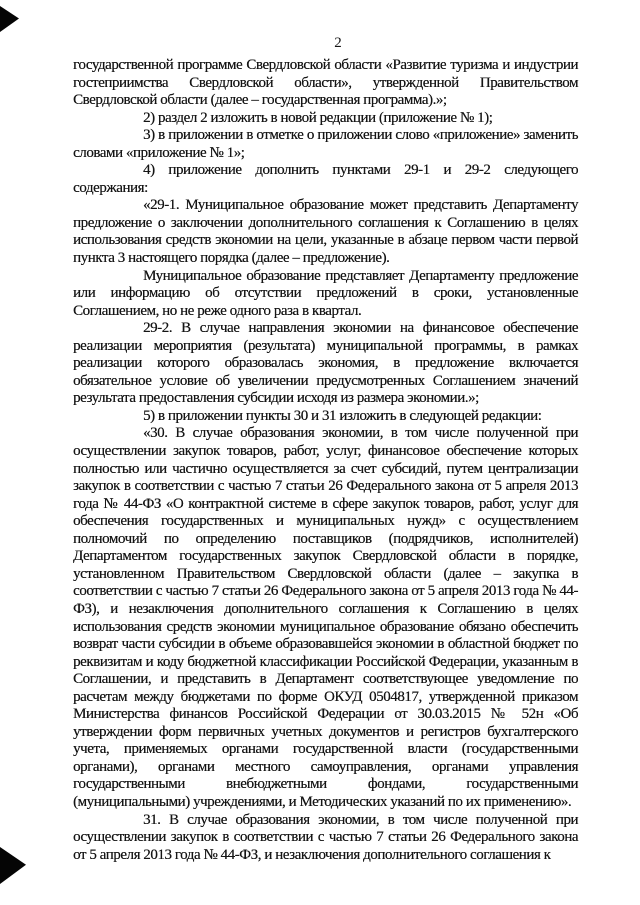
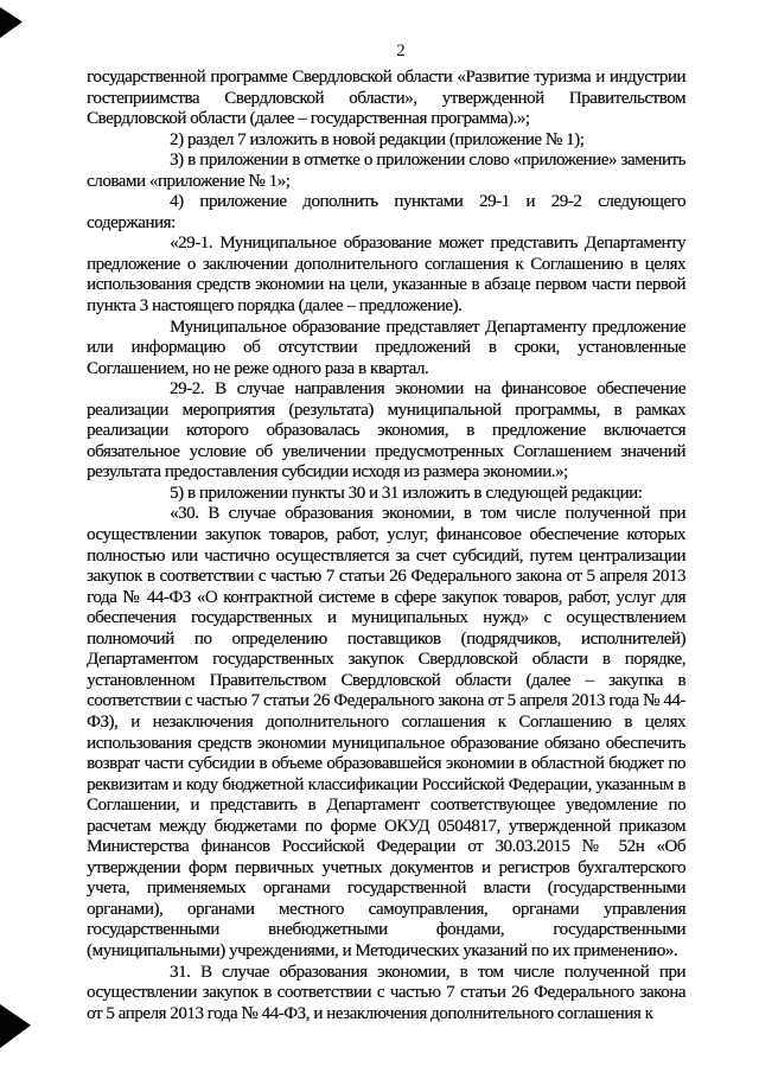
  2
  государственной программе Свердловской области «Развитие туризма и индустрии гостеприимства Свердловской области», утвержденной Правительством Свердловской области (далее – государственная программа).»;
- 2) раздел 2 изложить в новой редакции (приложение № 1);
+ 2) раздел 7 изложить в новой редакции (приложение № 1);
  3) в приложении в отметке о приложении слово «приложение» заменить словами «приложение № 1»;
  4) приложение дополнить пунктами 29-1 и 29-2 следующего содержания:
  «29-1. Муниципальное образование может представить Департаменту предложение о заключении дополнительного соглашения к Соглашению в целях использования средств экономии на цели, указанные в абзаце первом части первой пункта 3 настоящего порядка (далее – предложение).
  Муниципальное образование представляет Департаменту предложение или информацию об отсутствии предложений в сроки, установленные Соглашением, но не реже одного раза в квартал.
  29-2. В случае направления экономии на финансовое обеспечение реализации мероприятия (результата) муниципальной программы, в рамках реализации которого образовалась экономия, в предложение включается обязательное условие об увеличении предусмотренных Соглашением значений результата предоставления субсидии исходя из размера экономии.»;
  5) в приложении пункты 30 и 31 изложить в следующей редакции:
  «30. В случае образования экономии, в том числе полученной при осуществлении закупок товаров, работ, услуг, финансовое обеспечение которых полностью или частично осуществляется за счет субсидий, путем централизации закупок в соответствии с частью 7 статьи 26 Федерального закона от 5 апреля 2013 года № 44-ФЗ «О контрактной системе в сфере закупок товаров, работ, услуг для обеспечения государственных и муниципальных нужд» с осуществлением полномочий по определению поставщиков (подрядчиков, исполнителей) Департаментом государственных закупок Свердловской области в порядке, установленном Правительством Свердловской области (далее – закупка в соответствии с частью 7 статьи 26 Федерального закона от 5 апреля 2013 года № 44-ФЗ), и незаключения дополнительного соглашения к Соглашению в целях использования средств экономии муниципальное образование обязано обеспечить возврат части субсидии в объеме образовавшейся экономии в областной бюджет по реквизитам и коду бюджетной классификации Российской Федерации, указанным в Соглашении, и представить в Департамент соответствующее уведомление по расчетам между бюджетами по форме ОКУД 0504817, утвержденной приказом Министерства финансов Российской Федерации от 30.03.2015 № 52н «Об утверждении форм первичных учетных документов и регистров бухгалтерского учета, применяемых органами государственной власти (государственными органами), органами местного самоуправления, органами управления государственными внебюджетными фондами, государственными (муниципальными) учреждениями, и Методических указаний по их применению».
  31. В случае образования экономии, в том числе полученной при осуществлении закупок в соответствии с частью 7 статьи 26 Федерального закона от 5 апреля 2013 года № 44-ФЗ, и незаключения дополнительного соглашения к
